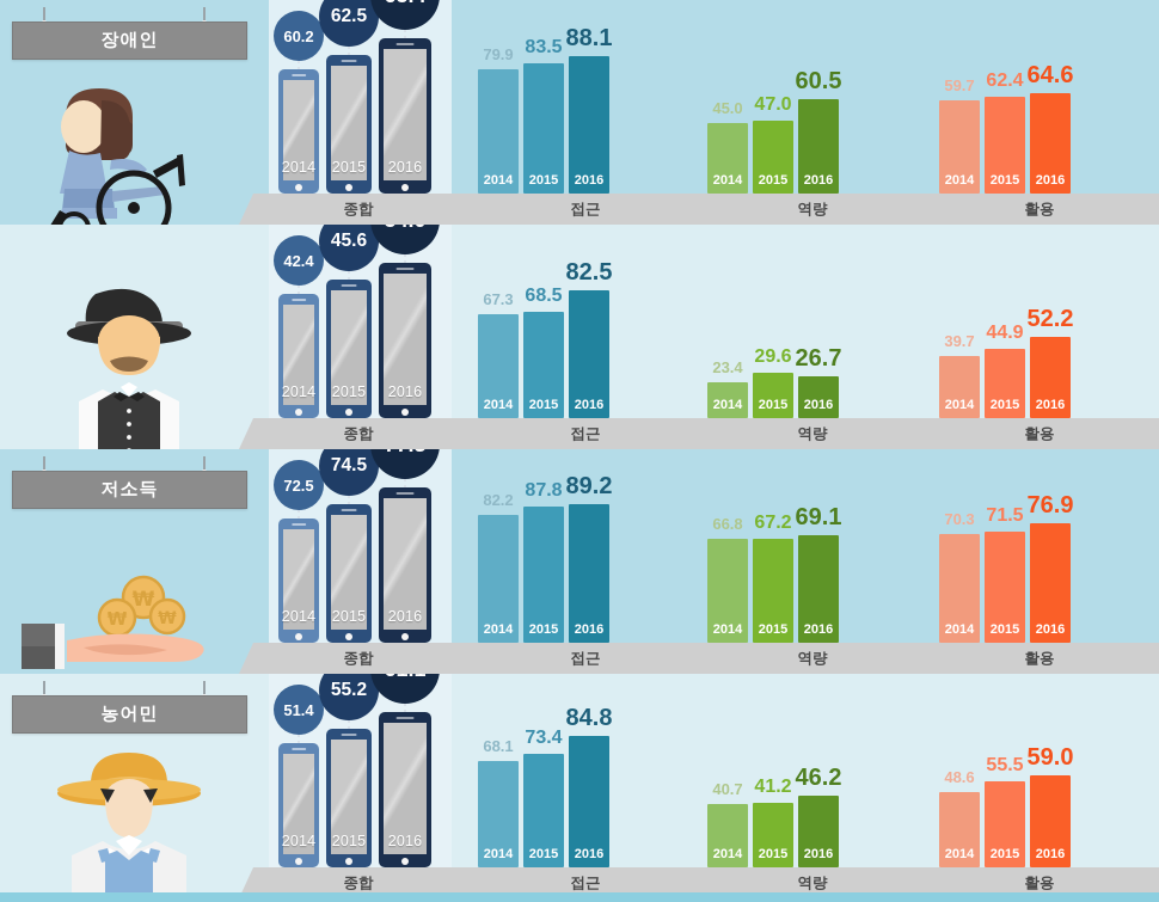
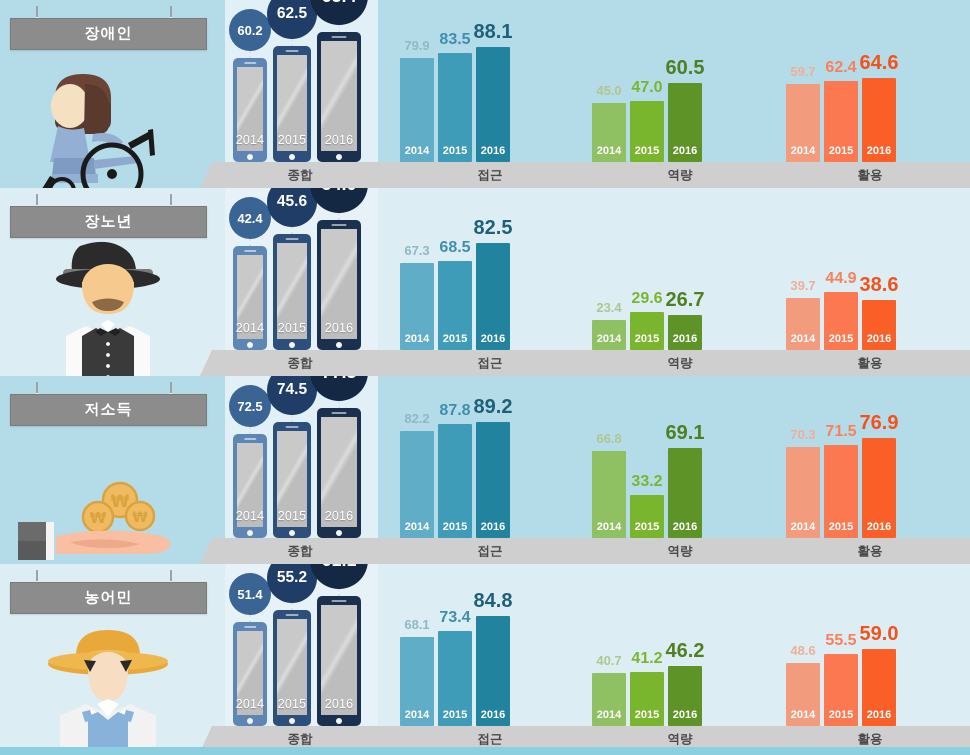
  장애인
  2014
  60.2
  2015
  62.5
  2016
  79.9
  2014
  83.5
  2015
  88.1
  2016
  45.0
  2014
  47.0
  2015
  60.5
  2016
  59.7
  2014
  62.4
  2015
  64.6
  2016
  종합
  접근
  역량
  활용
+ 장노년
  2014
  42.4
  2015
  45.6
  2016
  67.3
  2014
  68.5
  2015
  82.5
  2016
  23.4
  2014
  29.6
  2015
  26.7
  2016
  39.7
  2014
  44.9
  2015
- 52.2
+ 38.6
  2016
  종합
  접근
  역량
  활용
  저소득
  ₩
  ₩
  ₩
  2014
  72.5
  2015
  74.5
  2016
  82.2
  2014
  87.8
  2015
  89.2
  2016
  66.8
  2014
- 67.2
+ 33.2
  2015
  69.1
  2016
  70.3
  2014
  71.5
  2015
  76.9
  2016
  종합
  접근
  역량
  활용
  농어민
  2014
  51.4
  2015
  55.2
  2016
  68.1
  2014
  73.4
  2015
  84.8
  2016
  40.7
  2014
  41.2
  2015
  46.2
  2016
  48.6
  2014
  55.5
  2015
  59.0
  2016
  종합
  접근
  역량
  활용
